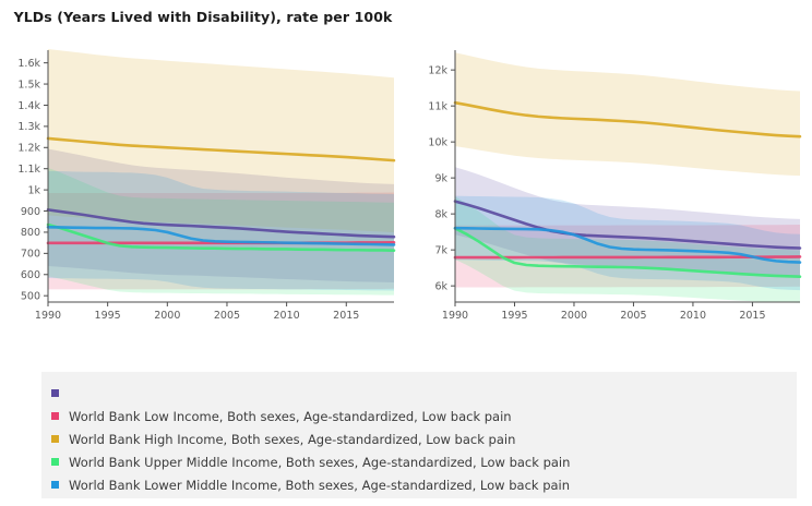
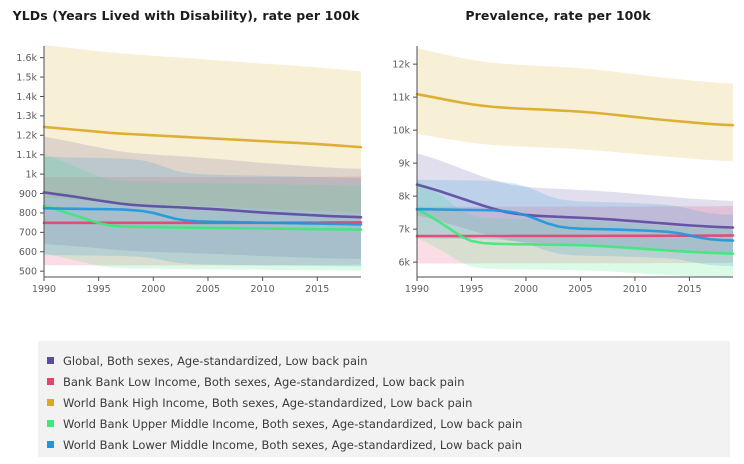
  YLDs (Years Lived with Disability), rate per 100k
  500
  600
  700
  800
  900
  1k
  1.1k
  1.2k
  1.3k
  1.4k
  1.5k
  1.6k
  1990
  1995
  2000
  2005
  2010
  2015
+ Prevalence, rate per 100k
  6k
  7k
  8k
  9k
  10k
  11k
  12k
  1990
  1995
  2000
  2005
  2010
  2015
+ Global, Both sexes, Age-standardized, Low back pain
- World Bank Low Income, Both sexes, Age-standardized, Low back pain
+ Bank Bank Low Income, Both sexes, Age-standardized, Low back pain
  World Bank High Income, Both sexes, Age-standardized, Low back pain
  World Bank Upper Middle Income, Both sexes, Age-standardized, Low back pain
  World Bank Lower Middle Income, Both sexes, Age-standardized, Low back pain
